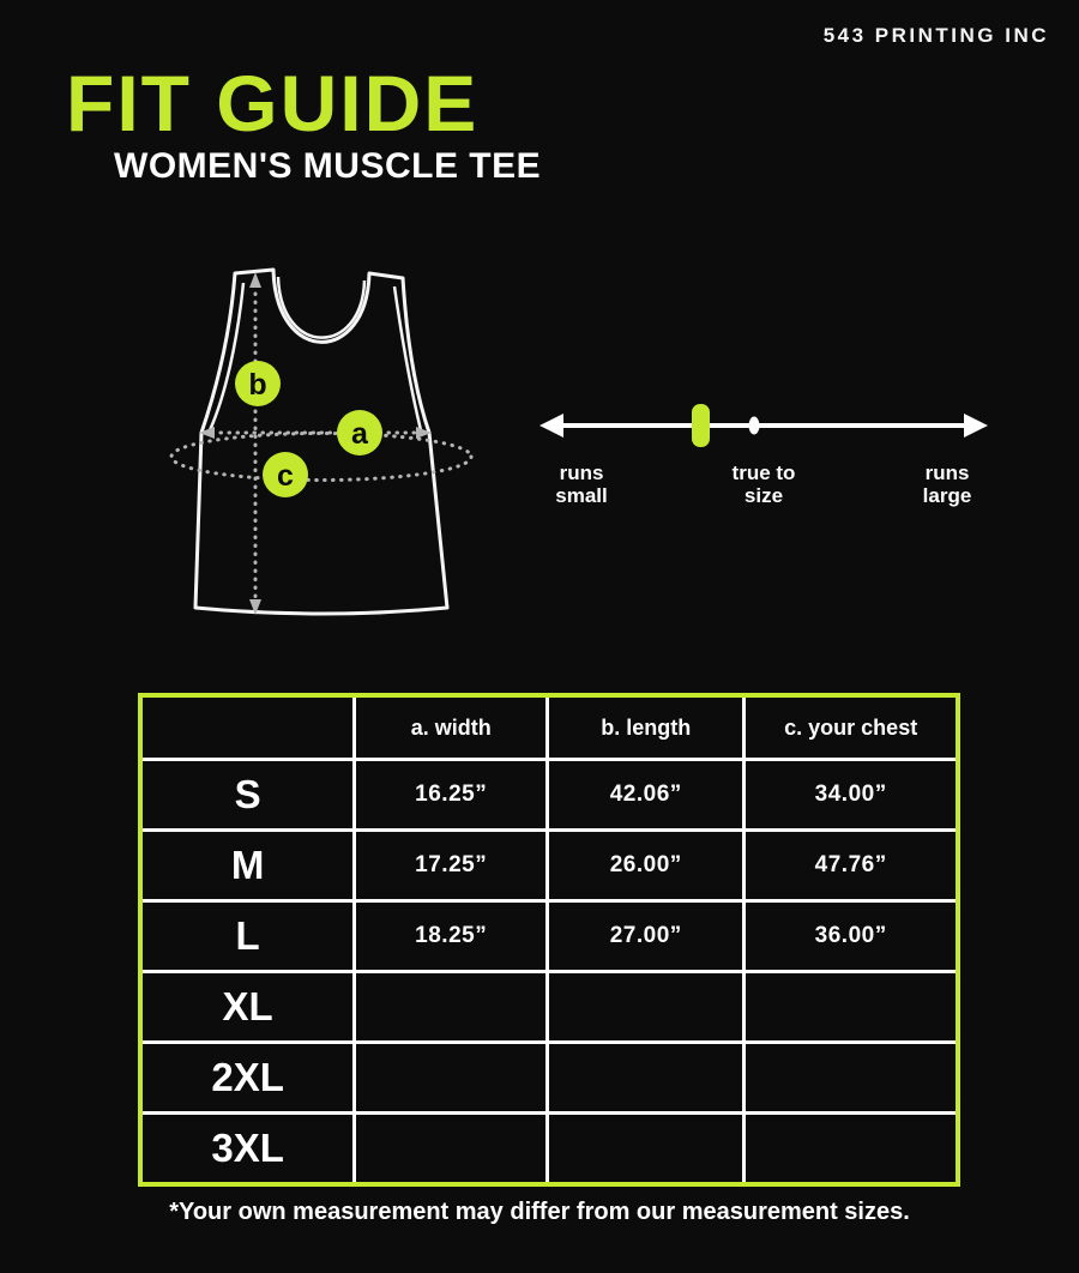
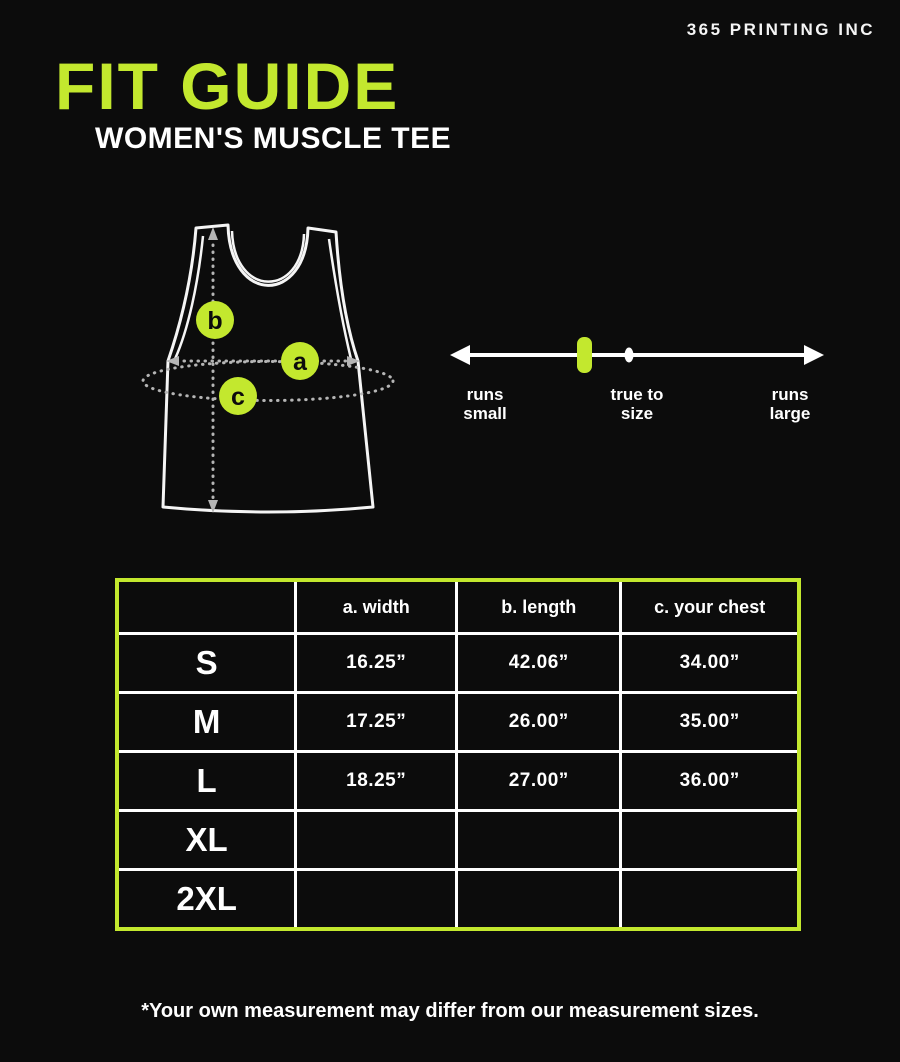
- 543 PRINTING INC
+ 365 PRINTING INC
  FIT GUIDE
  WOMEN'S MUSCLE TEE
  b
  a
  c
  runs
  small
  true to
  size
  runs
  large
  	a. width	b. length	c. your chest
  S	16.25”	42.06”	34.00”
- M	17.25”	26.00”	47.76”
+ M	17.25”	26.00”	35.00”
  L	18.25”	27.00”	36.00”
  XL
  2XL
- 3XL
  *Your own measurement may differ from our measurement sizes.
